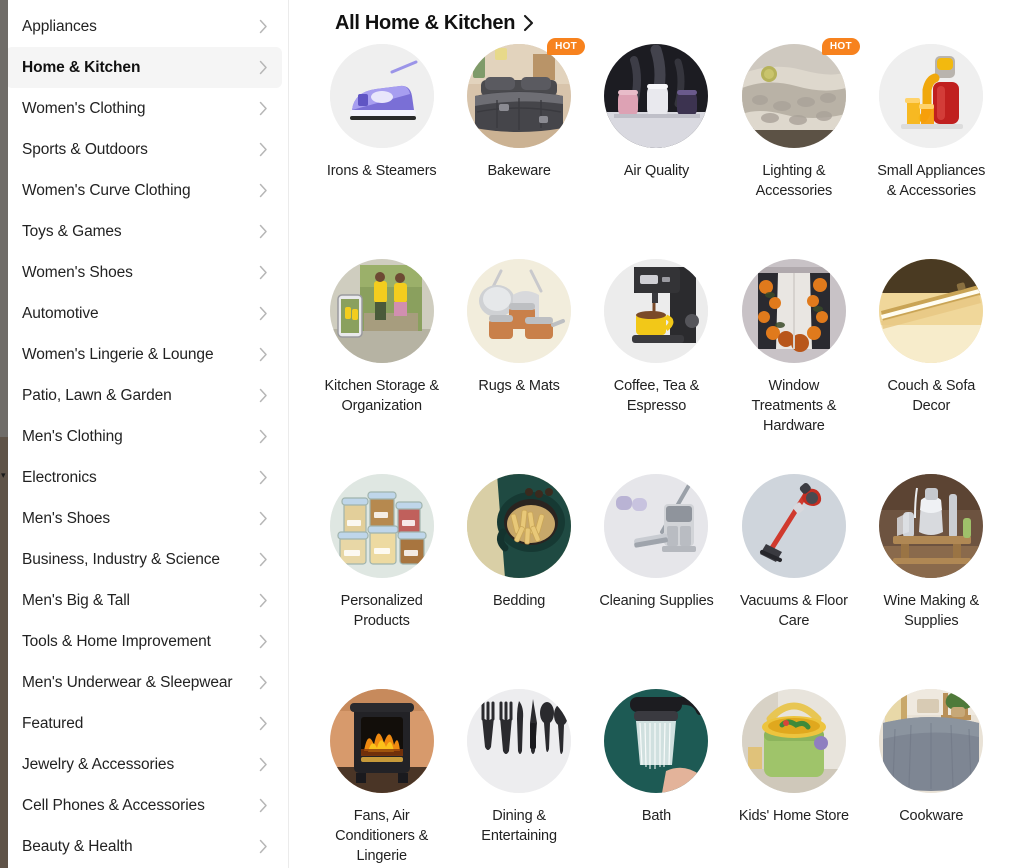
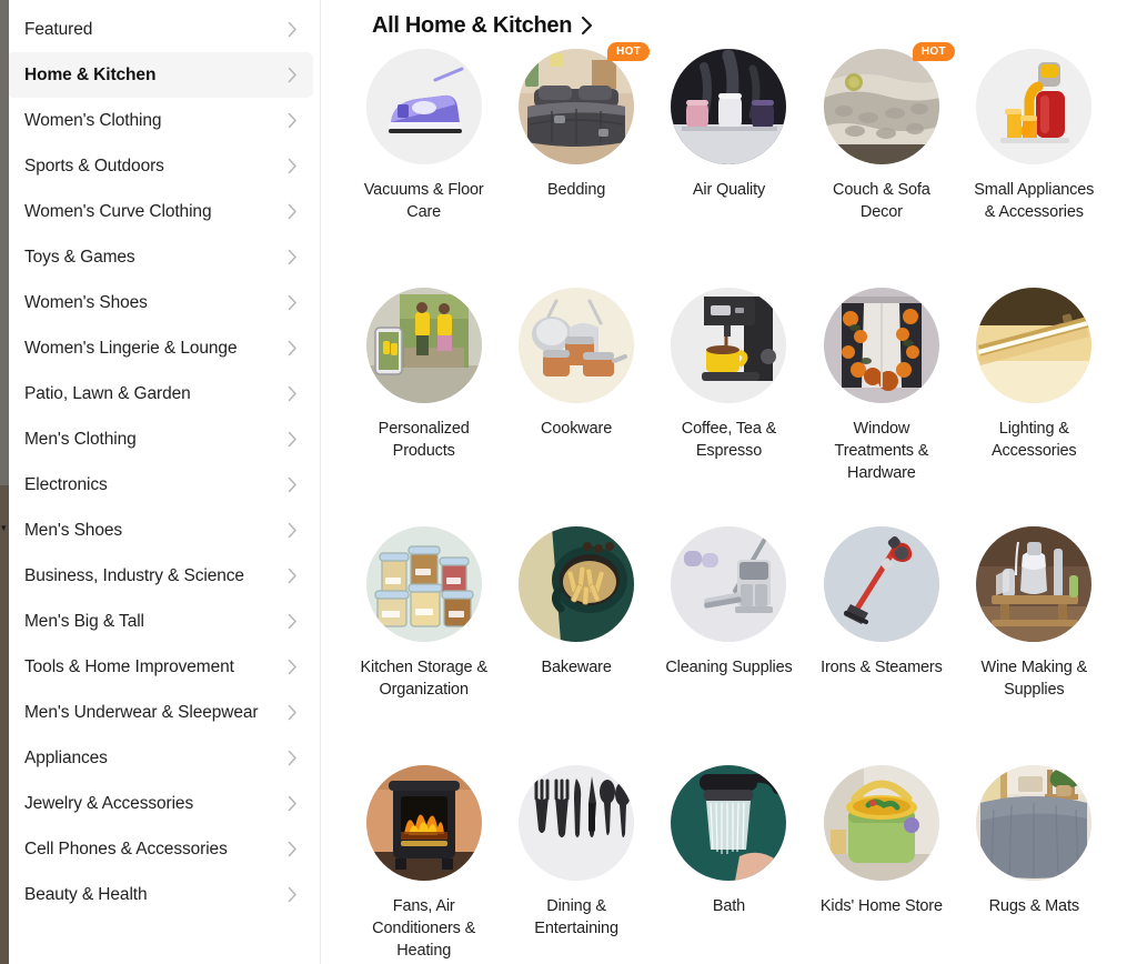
  ▾
- Appliances
+ Featured
  Home & Kitchen
  Women's Clothing
  Sports & Outdoors
  Women's Curve Clothing
  Toys & Games
  Women's Shoes
- Automotive
  Women's Lingerie & Lounge
  Patio, Lawn & Garden
  Men's Clothing
  Electronics
  Men's Shoes
  Business, Industry & Science
  Men's Big & Tall
  Tools & Home Improvement
  Men's Underwear & Sleepwear
- Featured
+ Appliances
  Jewelry & Accessories
  Cell Phones & Accessories
  Beauty & Health
  All Home & Kitchen
- Irons & Steamers
+ Vacuums & Floor Care
  HOT
- Bakeware
+ Bedding
  Air Quality
  HOT
- Lighting & Accessories
+ Couch & Sofa Decor
  Small Appliances & Accessories
- Kitchen Storage & Organization
+ Personalized Products
- Rugs & Mats
+ Cookware
  Coffee, Tea & Espresso
  Window Treatments & Hardware
- Couch & Sofa Decor
+ Lighting & Accessories
- Personalized Products
+ Kitchen Storage & Organization
- Bedding
+ Bakeware
  Cleaning Supplies
- Vacuums & Floor Care
+ Irons & Steamers
  Wine Making & Supplies
- Fans, Air Conditioners & Lingerie
+ Fans, Air Conditioners & Heating
  Dining & Entertaining
  Bath
  Kids' Home Store
- Cookware
+ Rugs & Mats
